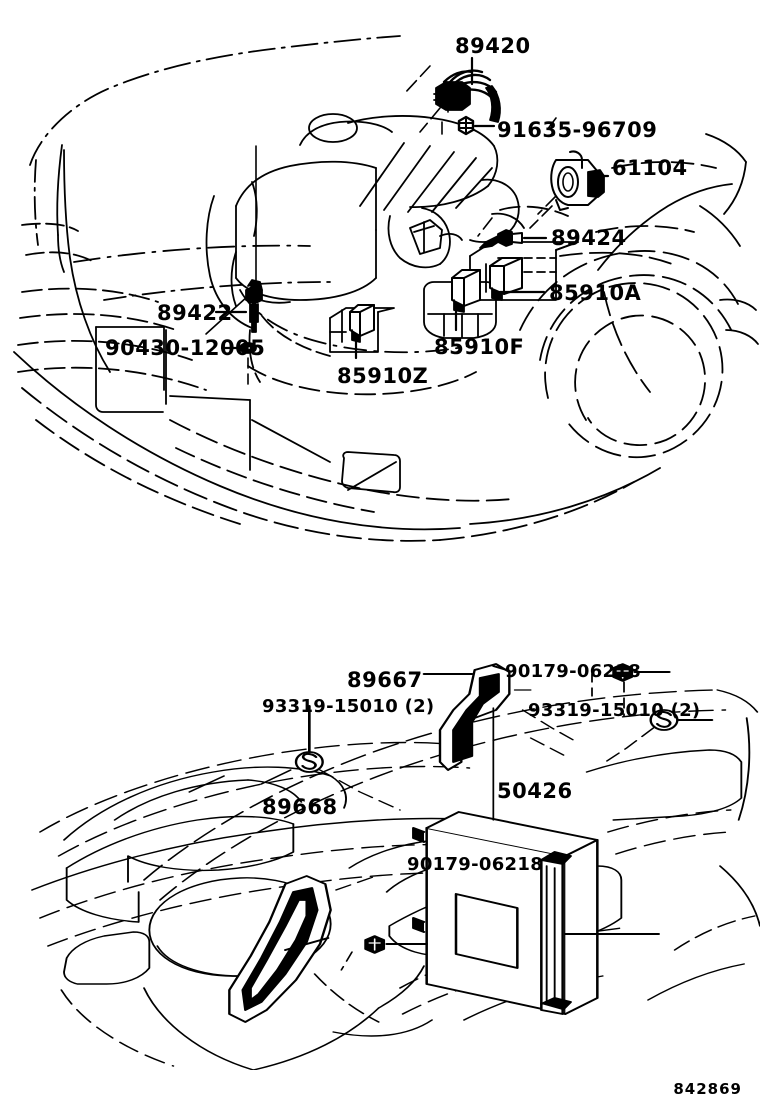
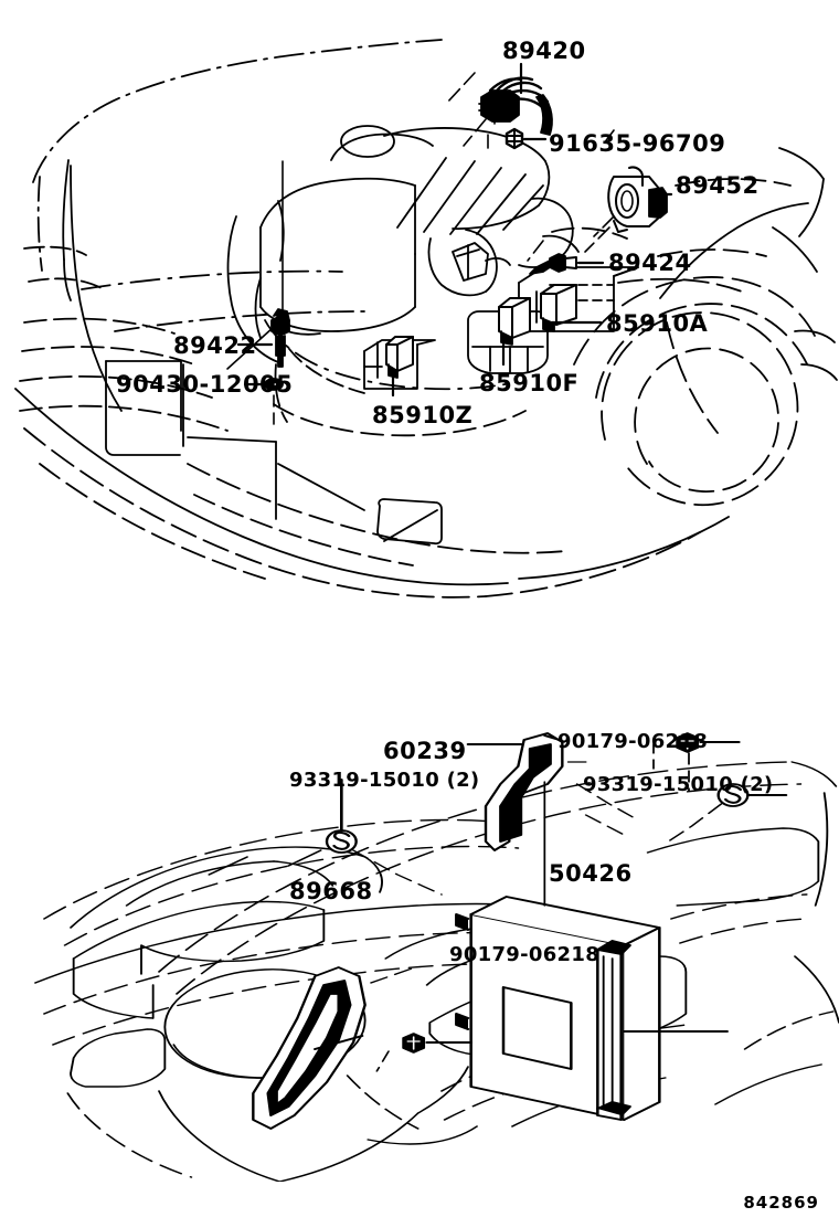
  89420
  91635-96709
- 61104
+ 89452
  89424
  85910A
  89422
  85910F
  90430-12005
  85910Z
- 89667
+ 60239
  90179-06218
  93319-15010 (2)
  93319-15010 (2)
  50426
  89668
  90179-06218
  842869
